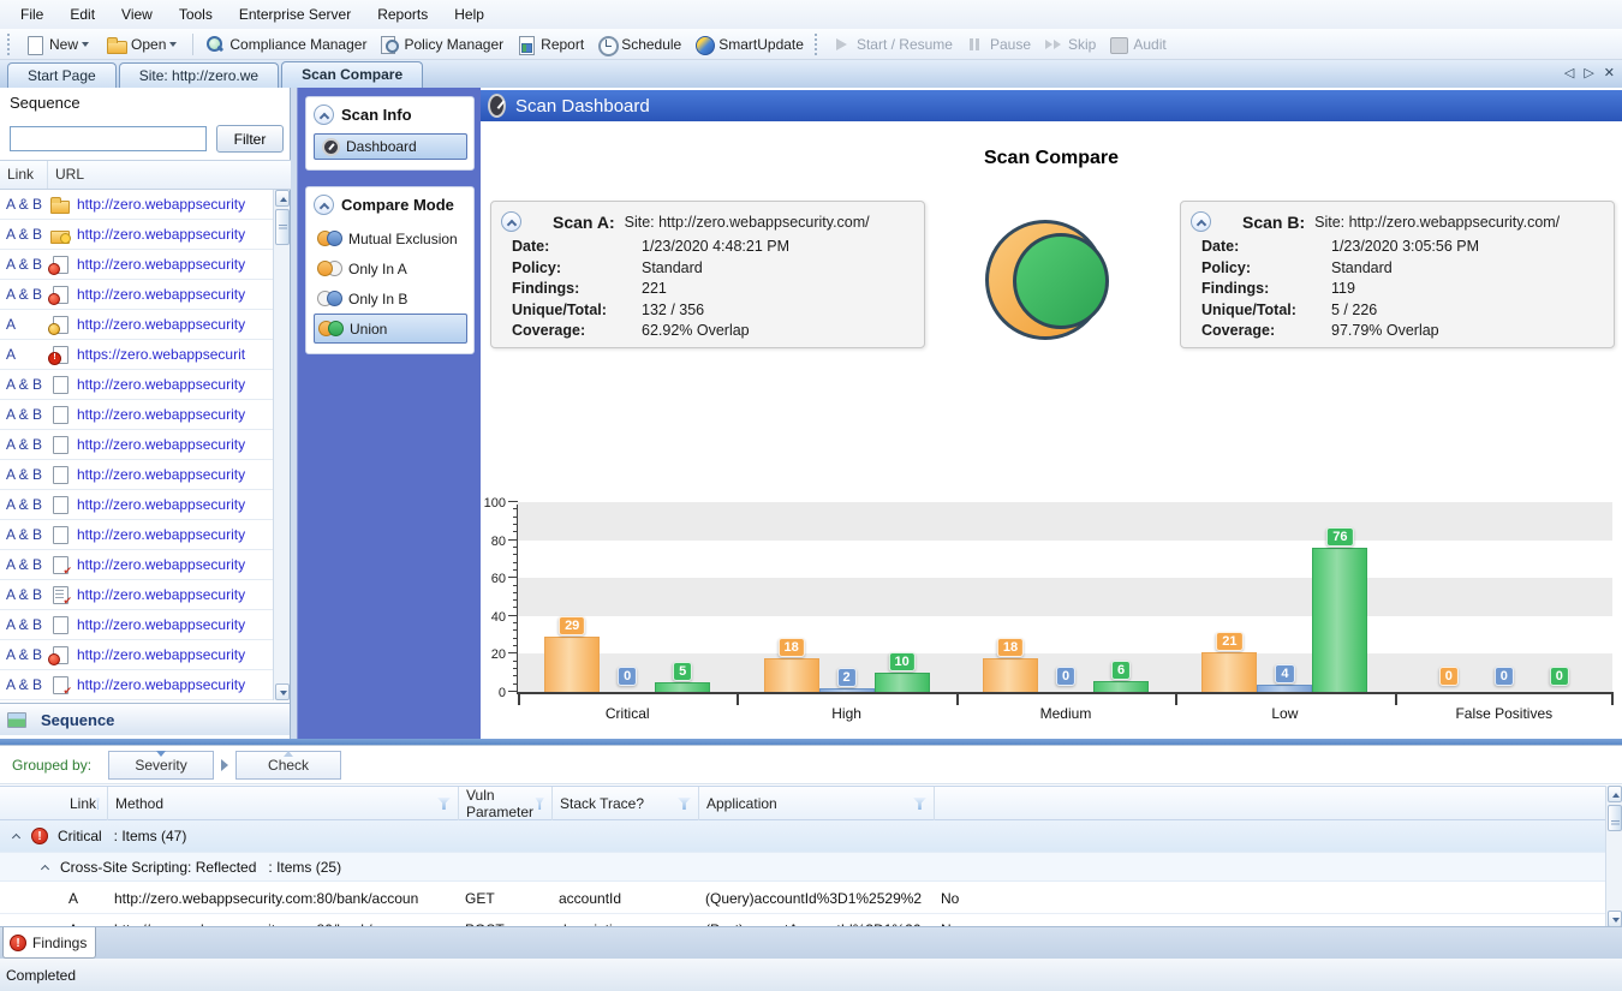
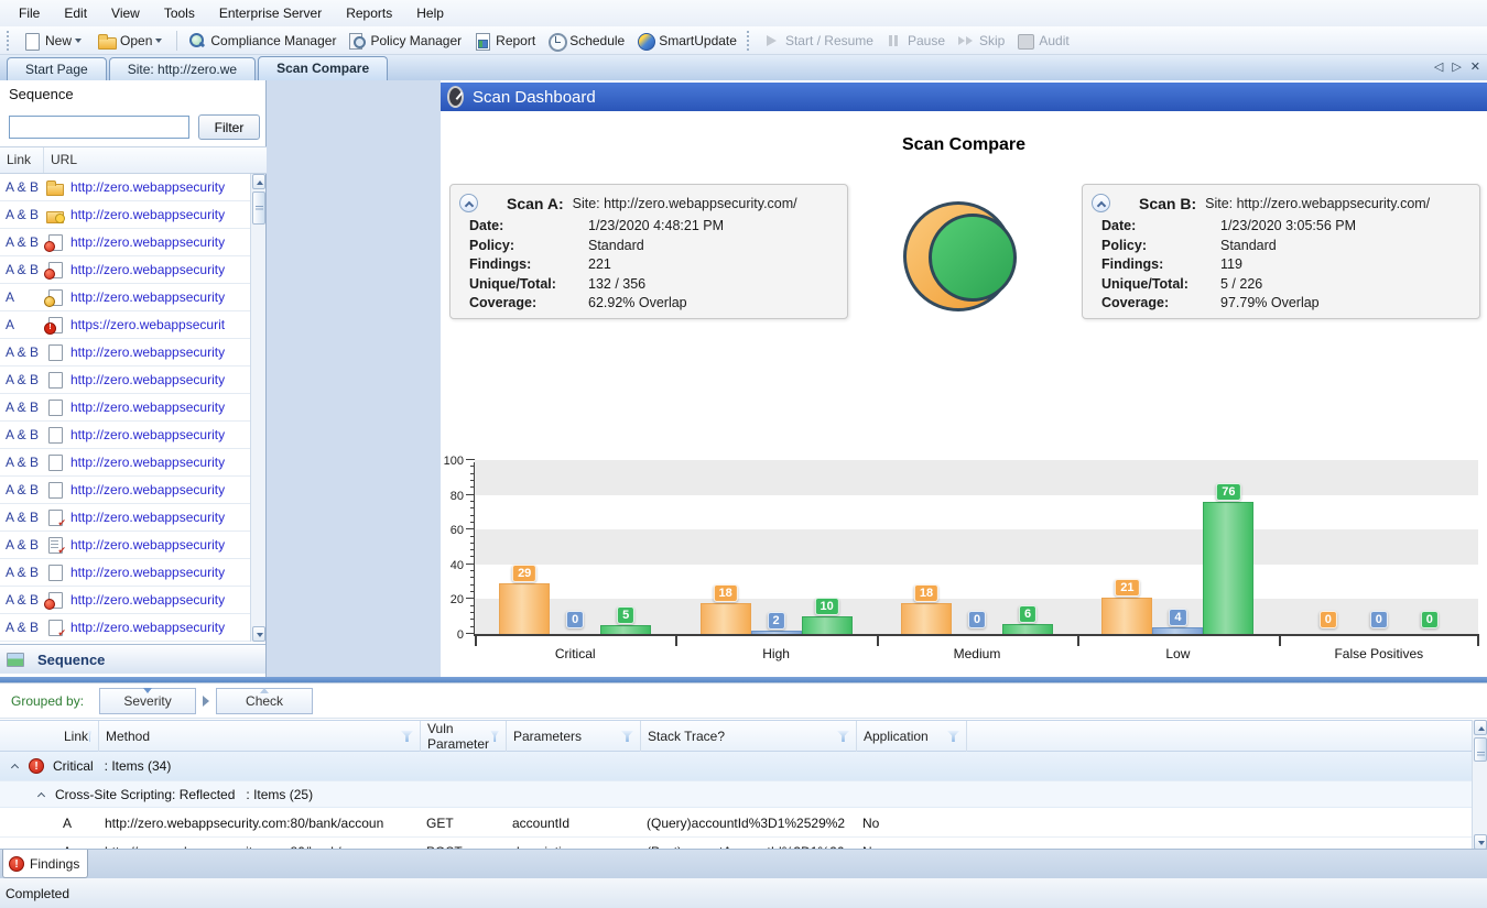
  File
  Edit
  View
  Tools
  Enterprise Server
  Reports
  Help
  New
  Open
  Compliance Manager
  Policy Manager
  Report
  Schedule
  SmartUpdate
  Start / Resume
  Pause
  Skip
  Audit
  Start Page
  Site: http://zero.we
  Scan Compare
  ◁
  ▷
  ✕
  Sequence
  Filter
  Link
  URL
  A & B
  http://zero.webappsecurity
  A & B
  http://zero.webappsecurity
  A & B
  http://zero.webappsecurity
  A & B
  http://zero.webappsecurity
  A
  http://zero.webappsecurity
  A
  https://zero.webappsecurit
  A & B
  http://zero.webappsecurity
  A & B
  http://zero.webappsecurity
  A & B
  http://zero.webappsecurity
  A & B
  http://zero.webappsecurity
  A & B
  http://zero.webappsecurity
  A & B
  http://zero.webappsecurity
  A & B
  http://zero.webappsecurity
  A & B
  http://zero.webappsecurity
  A & B
  http://zero.webappsecurity
  A & B
  http://zero.webappsecurity
  A & B
  http://zero.webappsecurity
  Sequence
- Scan Info
- Dashboard
- Compare Mode
- Mutual Exclusion
- Only In A
- Only In B
- Union
  Scan Dashboard
  Scan Compare
  Scan A:
  Site: http://zero.webappsecurity.com/
  Date:
  1/23/2020 4:48:21 PM
  Policy:
  Standard
  Findings:
  221
  Unique/Total:
  132 / 356
  Coverage:
  62.92% Overlap
  Scan B:
  Site: http://zero.webappsecurity.com/
  Date:
  1/23/2020 3:05:56 PM
  Policy:
  Standard
  Findings:
  119
  Unique/Total:
  5 / 226
  Coverage:
  97.79% Overlap
  0
  20
  40
  60
  80
  100
  Critical
  29
  0
  5
  High
  18
  2
  10
  Medium
  18
  0
  6
  Low
  21
  4
  76
  False Positives
  0
  0
  0
  Grouped by:
  Severity
  Check
  Link
  Method
  Vuln Parameter
+ Parameters
  Stack Trace?
  Application
  !
  Critical
- : Items (47)
+ : Items (34)
  Cross-Site Scripting: Reflected
  : Items (25)
  A
  http://zero.webappsecurity.com:80/bank/accoun
  GET
  accountId
  (Query)accountId%3D1%2529%2
  No
  !
  Findings
  Completed
